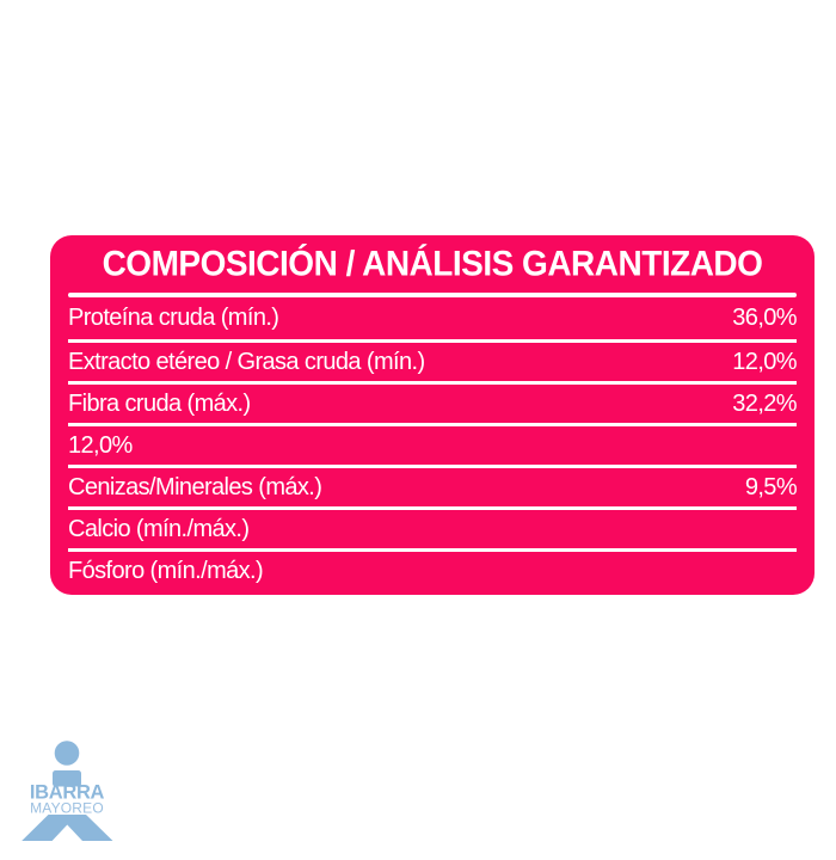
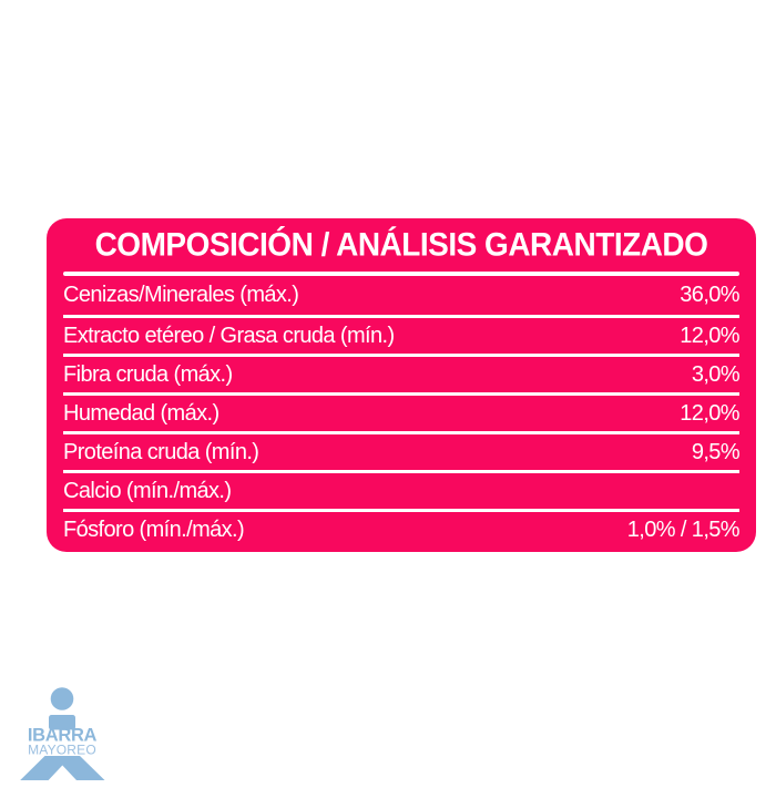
  COMPOSICIÓN / ANÁLISIS GARANTIZADO
- Proteína cruda (mín.)
+ Cenizas/Minerales (máx.)
  36,0%
  Extracto etéreo / Grasa cruda (mín.)
  12,0%
  Fibra cruda (máx.)
- 32,2%
+ 3,0%
+ Humedad (máx.)
  12,0%
- Cenizas/Minerales (máx.)
+ Proteína cruda (mín.)
  9,5%
  Calcio (mín./máx.)
  Fósforo (mín./máx.)
+ 1,0% / 1,5%
  IBARRA
  MAYOREO
